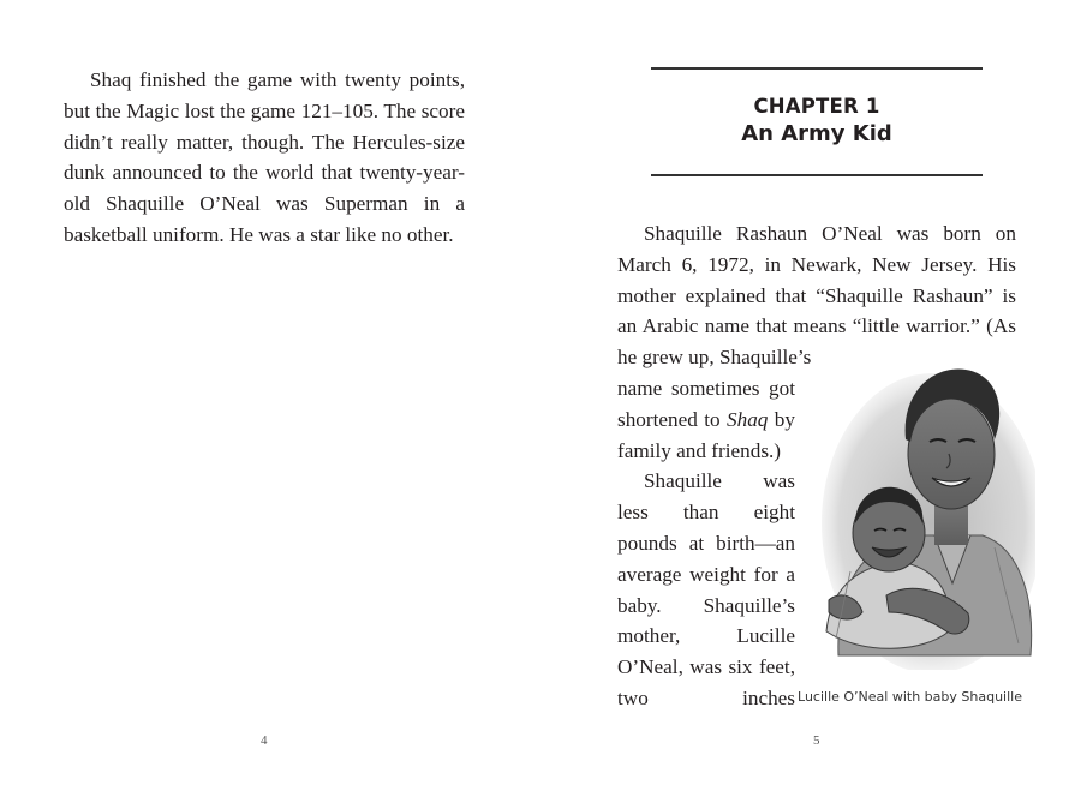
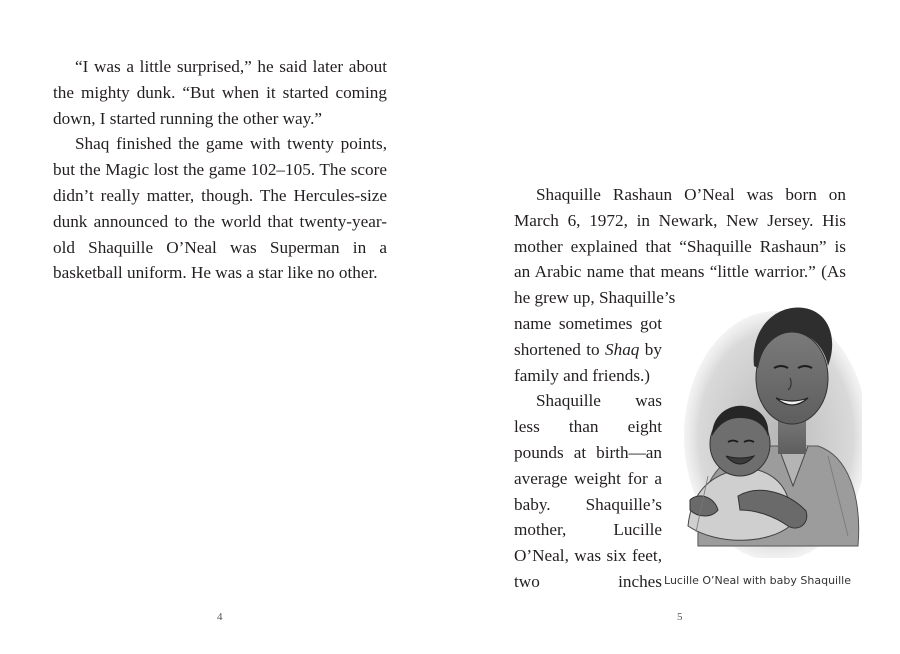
+ “I was a little surprised,” he said later about the mighty dunk. “But when it started coming down, I started running the other way.”
- Shaq finished the game with twenty points, but the Magic lost the game 121–105. The score didn’t really matter, though. The Hercules-size dunk announced to the world that twenty-year-old Shaquille O’Neal was Superman in a basketball uniform. He was a star like no other.
+ Shaq finished the game with twenty points, but the Magic lost the game 102–105. The score didn’t really matter, though. The Hercules-size dunk announced to the world that twenty-year-old Shaquille O’Neal was Superman in a basketball uniform. He was a star like no other.
  4
- CHAPTER 1
- An Army Kid
  Shaquille Rashaun O’Neal was born on March 6, 1972, in Newark, New Jersey. His mother explained that “Shaquille Rashaun” is an Arabic name that means “little warrior.” (As
  he grew up, Shaquille’s
  name sometimes got shortened to Shaq by family and friends.)
  Shaquille was less than eight pounds at birth—an average weight for a baby. Shaquille’s mother, Lucille O’Neal, was six feet, two inches
  Lucille O’Neal with baby Shaquille
  5
